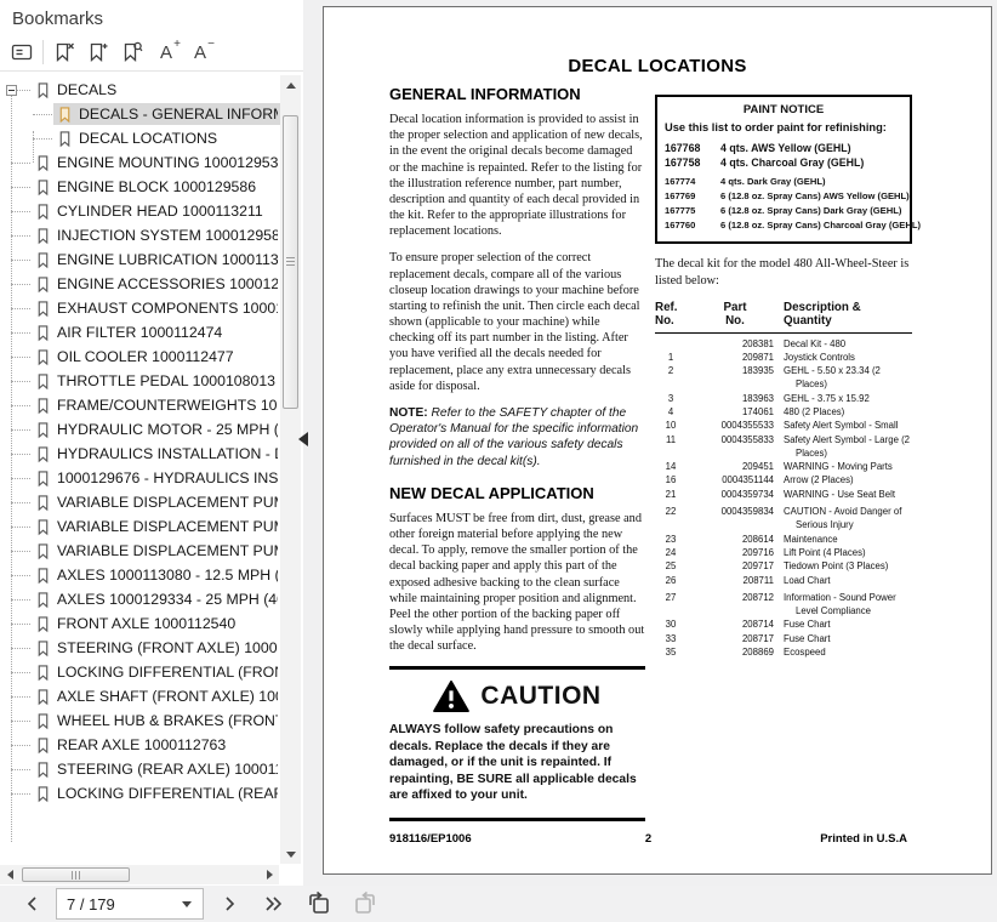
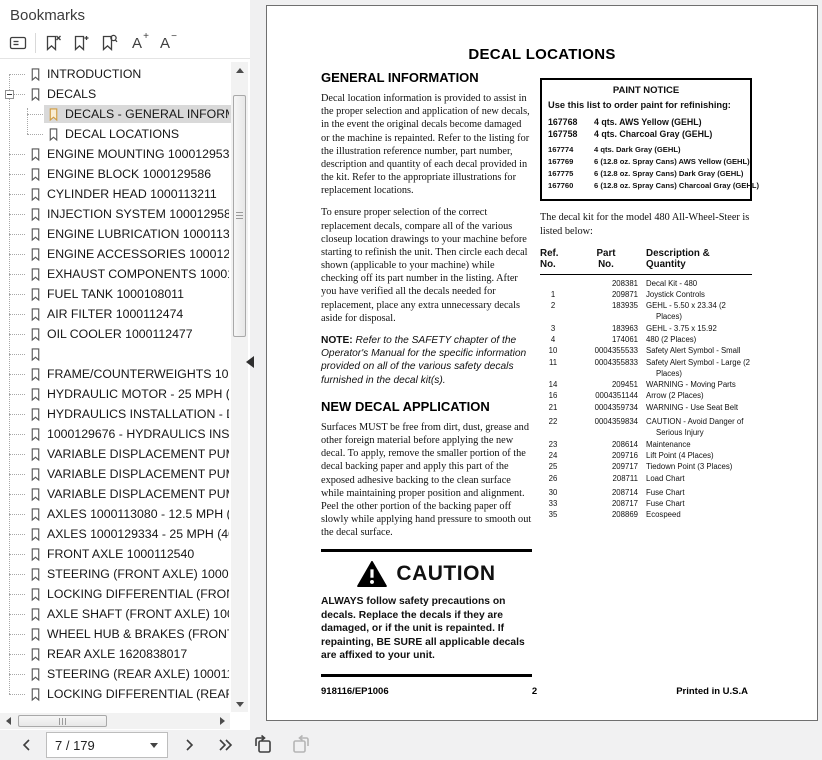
  Bookmarks
  A
  +
  A
  −
+ INTRODUCTION
  DECALS
  DECALS - GENERAL INFOR
  DECAL LOCATIONS
  ENGINE MOUNTING 100012953
  ENGINE BLOCK 1000129586
  CYLINDER HEAD 1000113211
  INJECTION SYSTEM 100012958
  ENGINE LUBRICATION 1000113
  ENGINE ACCESSORIES 100012
  EXHAUST COMPONENTS 1000
+ FUEL TANK 1000108011
  AIR FILTER 1000112474
  OIL COOLER 1000112477
- THROTTLE PEDAL 1000108013
  FRAME/COUNTERWEIGHTS 10
  HYDRAULIC MOTOR - 25 MPH (
  HYDRAULICS INSTALLATION -
  1000129676 - HYDRAULICS INS
  VARIABLE DISPLACEMENT PU
  VARIABLE DISPLACEMENT PU
  VARIABLE DISPLACEMENT PU
  AXLES 1000113080 - 12.5 MPH (
  AXLES 1000129334 - 25 MPH (4
  FRONT AXLE 1000112540
  STEERING (FRONT AXLE) 1000
  LOCKING DIFFERENTIAL (FRO
  AXLE SHAFT (FRONT AXLE) 10
  WHEEL HUB & BRAKES (FRON
- REAR AXLE 1000112763
+ REAR AXLE 1620838017
  STEERING (REAR AXLE) 10001
  LOCKING DIFFERENTIAL (REA
  DECAL LOCATIONS
  GENERAL INFORMATION
  Decal location information is provided to assist in the proper selection and application of new decals, in the event the original decals become damaged or the machine is repainted. Refer to the listing for the illustration reference number, part number, description and quantity of each decal provided in the kit. Refer to the appropriate illustrations for replacement locations.
  To ensure proper selection of the correct replacement decals, compare all of the various closeup location drawings to your machine before starting to refinish the unit. Then circle each decal shown (applicable to your machine) while checking off its part number in the listing. After you have verified all the decals needed for replacement, place any extra unnecessary decals aside for disposal.
  NOTE: Refer to the SAFETY chapter of the Operator's Manual for the specific information provided on all of the various safety decals furnished in the decal kit(s).
  NEW DECAL APPLICATION
  Surfaces MUST be free from dirt, dust, grease and other foreign material before applying the new decal. To apply, remove the smaller portion of the decal backing paper and apply this part of the exposed adhesive backing to the clean surface while maintaining proper position and alignment. Peel the other portion of the backing paper off slowly while applying hand pressure to smooth out the decal surface.
  CAUTION
  ALWAYS follow safety precautions on decals. Replace the decals if they are damaged, or if the unit is repainted. If repainting, BE SURE all applicable decals are affixed to your unit.
  PAINT NOTICE
  Use this list to order paint for refinishing:
  167768
  4 qts. AWS Yellow (GEHL)
  167758
  4 qts. Charcoal Gray (GEHL)
  167774
  4 qts. Dark Gray (GEHL)
  167769
  6 (12.8 oz. Spray Cans) AWS Yellow (GEHL)
  167775
  6 (12.8 oz. Spray Cans) Dark Gray (GEHL)
  167760
  6 (12.8 oz. Spray Cans) Charcoal Gray (GEHL)
  The decal kit for the model 480 All-Wheel-Steer is listed below:
  Ref.
  No.
  Part
  No.
  Description & Quantity
  208381
  Decal Kit - 480
  1
  209871
  Joystick Controls
  2
  183935
  GEHL - 5.50 x 23.34 (2 Places)
  3
  183963
  GEHL - 3.75 x 15.92
  4
  174061
  480 (2 Places)
  10
  0004355533
  Safety Alert Symbol - Small
  11
  0004355833
  Safety Alert Symbol - Large (2 Places)
  14
  209451
  WARNING - Moving Parts
  16
  0004351144
  Arrow (2 Places)
  21
  0004359734
  WARNING - Use Seat Belt
  22
  0004359834
  CAUTION - Avoid Danger of
  Serious Injury
  23
  208614
  Maintenance
  24
  209716
  Lift Point (4 Places)
  25
  209717
  Tiedown Point (3 Places)
  26
  208711
  Load Chart
- 27
- 208712
- Information - Sound Power
- Level Compliance
  30
  208714
  Fuse Chart
  33
  208717
  Fuse Chart
  35
  208869
  Ecospeed
  918116/EP1006
  2
  Printed in U.S.A
  7 / 179
